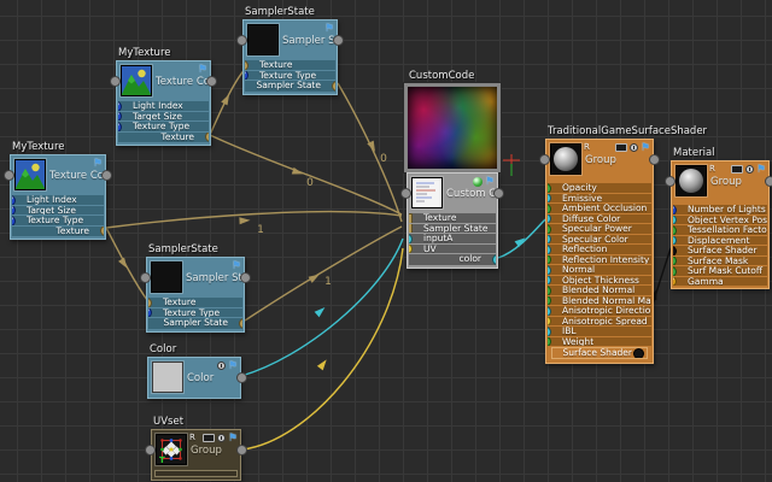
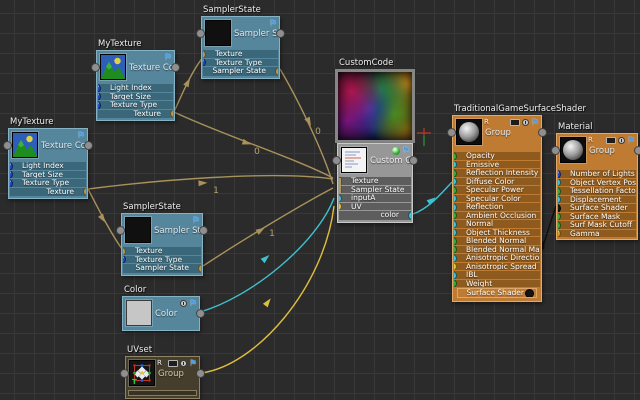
  0
  0
  1
  1
  SamplerState
  ⚑
  Sampler S
  Texture
  Texture Type
  Sampler State
  MyTexture
  ⚑
  Texture C
  Light Index
  Target Size
  Texture Type
  Texture
  MyTexture
  ⚑
  Texture C
  Light Index
  Target Size
  Texture Type
  Texture
  SamplerState
  ⚑
  Sampler S
  Texture
  Texture Type
  Sampler State
  Color
  ⚑
  Color
  UVset
  T
  R
  ⚑
  Group
  CustomCode
  ⚑
  Texture
  Sampler State
  inputA
  UV
  color
  TraditionalGameSurfaceShader
  R
  ⚑
  Group
  Opacity
  Emissive
- Ambient Occlusion
+ Reflection Intensity
  Diffuse Color
  Specular Power
  Specular Color
  Reflection
- Reflection Intensity
+ Ambient Occlusion
  Normal
  Object Thickness
  Blended Normal
  Blended Normal Ma
  Anisotropic Directio
  Anisotropic Spread
  IBL
  Weight
  Surface Shader
  Material
  R
  ⚑
  Group
  Number of Lights
  Object Vertex Pos
  Tessellation Facto
  Displacement
  Surface Shader
  Surface Mask
  Surf Mask Cutoff
  Gamma
